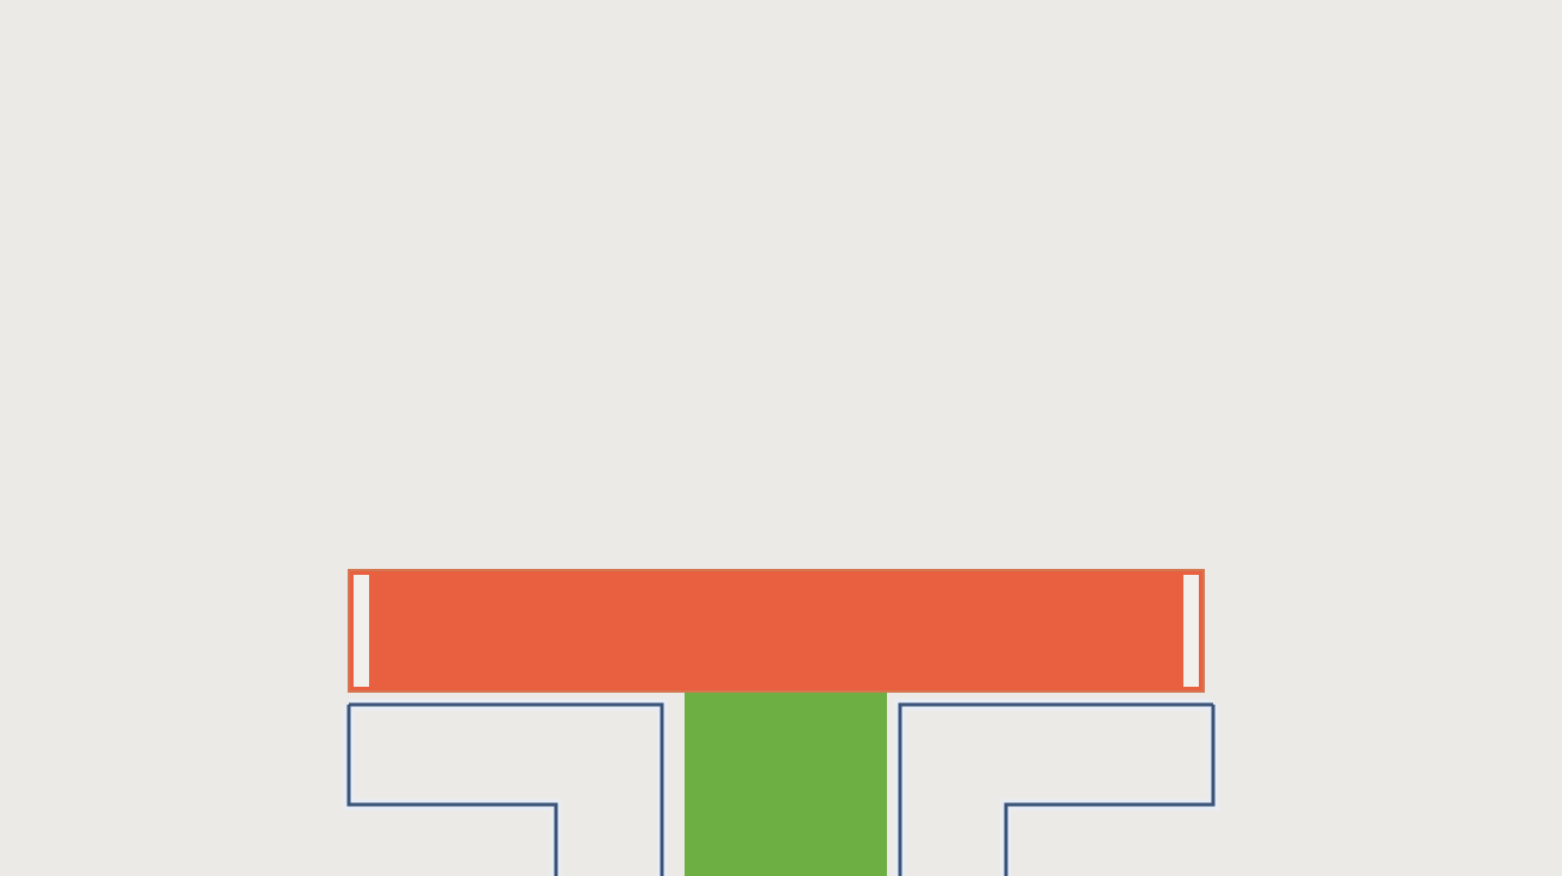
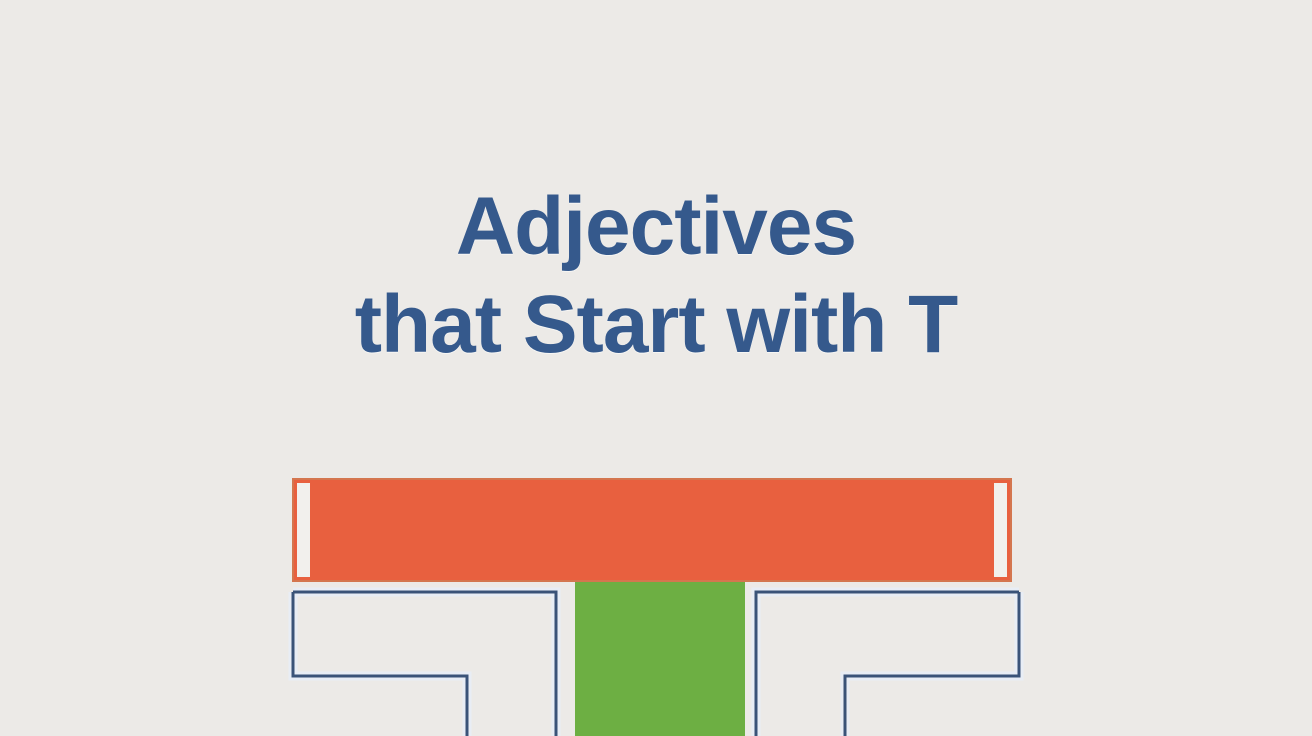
+ Adjectives
+ that Start with T
